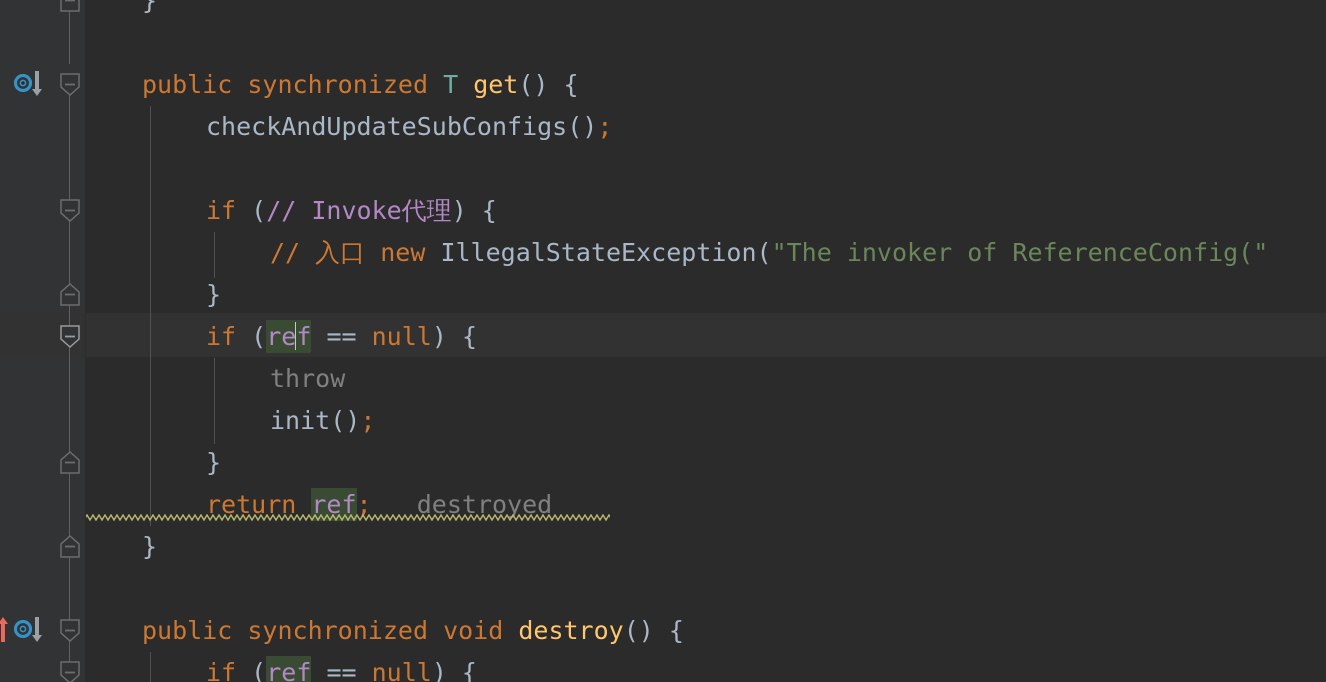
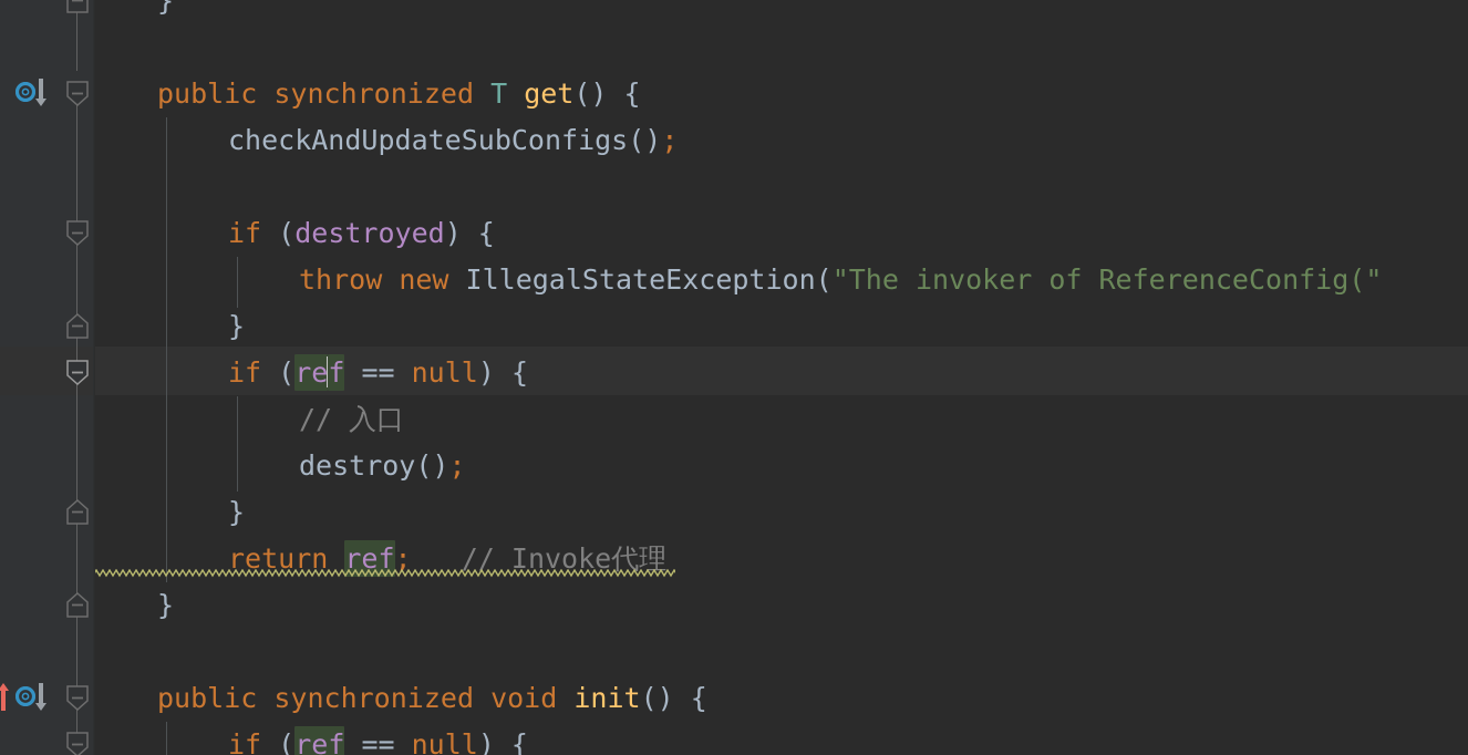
  }
  public synchronized T get() {
  checkAndUpdateSubConfigs();
- if (// Invoke代理) {
+ if (destroyed) {
- // 入口 new IllegalStateException("The invoker of ReferenceConfig("
+ throw new IllegalStateException("The invoker of ReferenceConfig("
  }
  if (ref == null) {
- throw
+ // 入口
- init();
+ destroy();
  }
- return ref; destroyed
+ return ref; // Invoke代理
  }
- public synchronized void destroy() {
+ public synchronized void init() {
  if (ref == null) {
